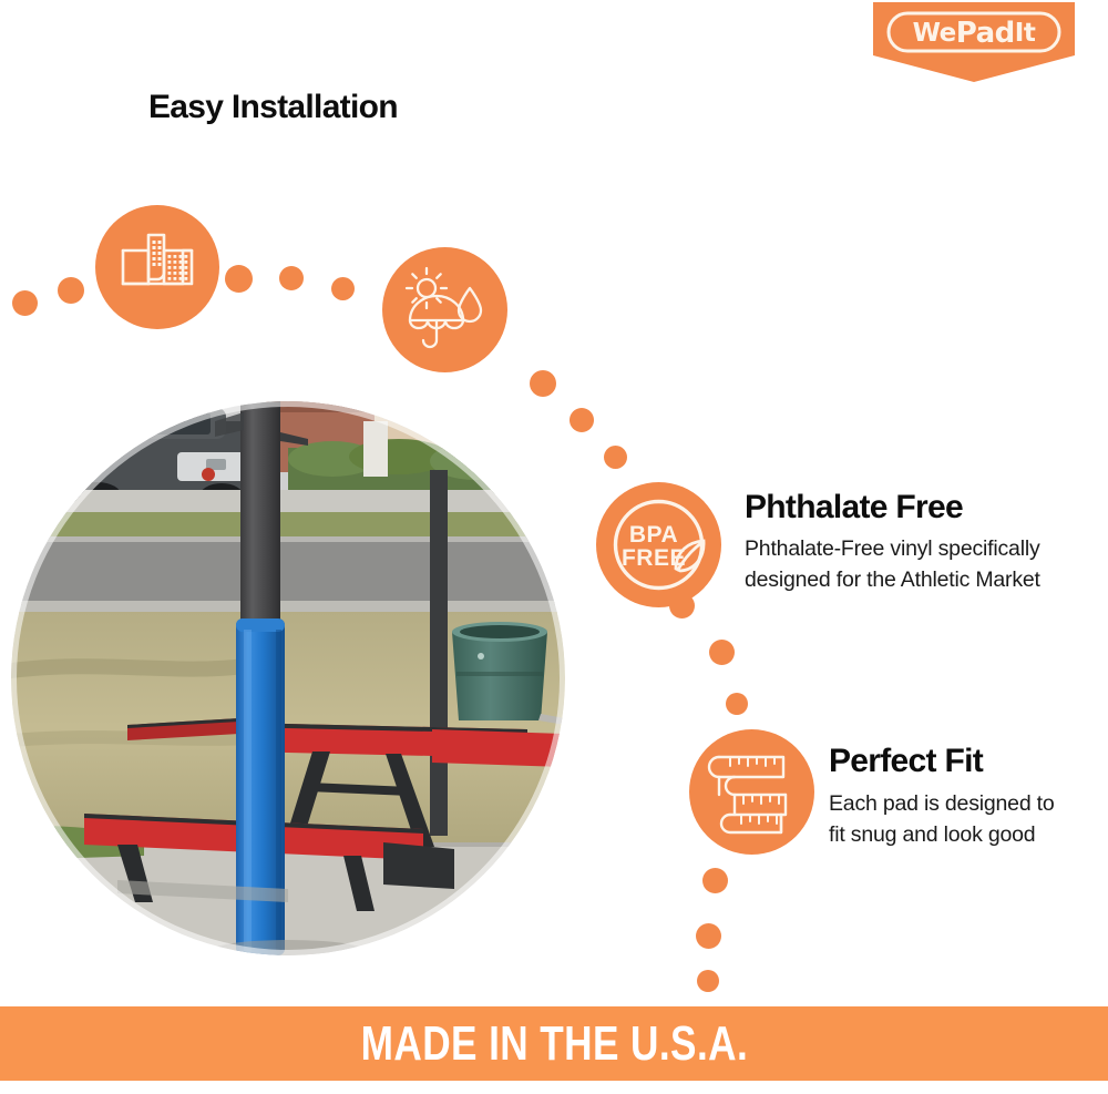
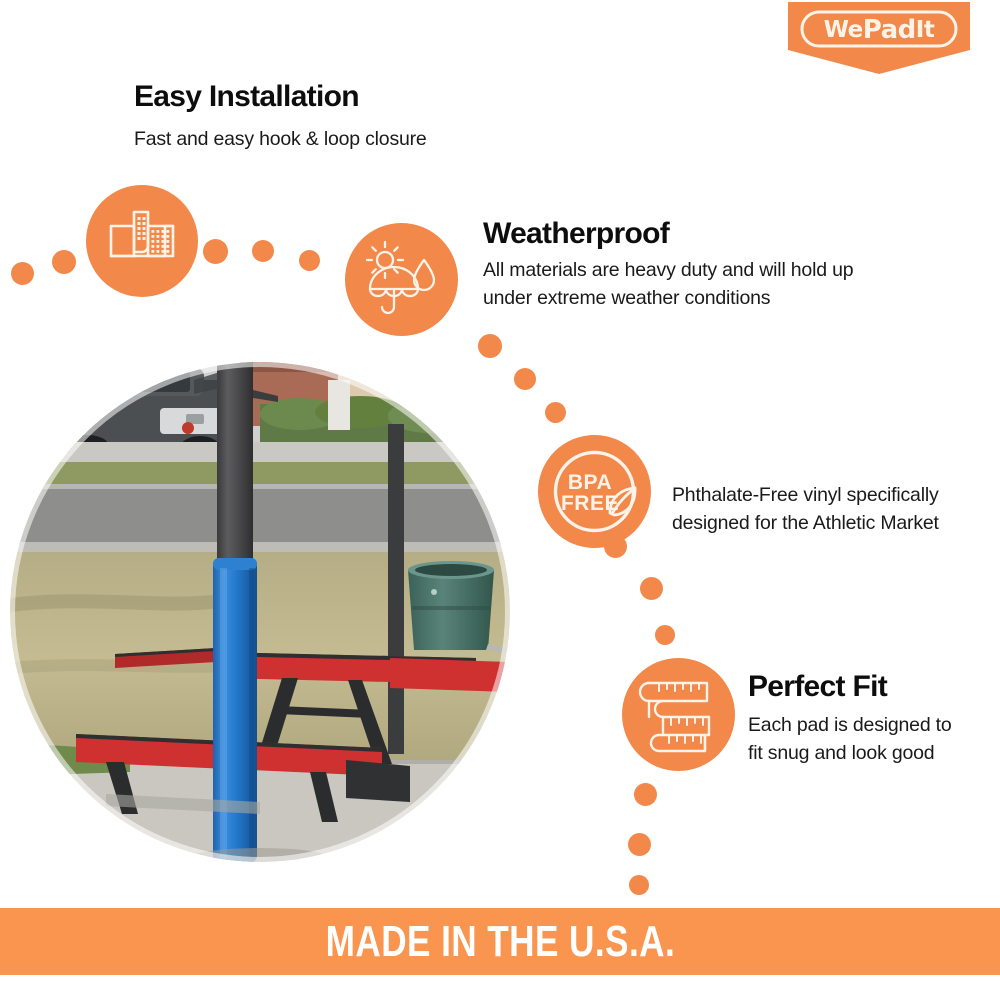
  We
  Pad
  It
  Easy Installation
+ Fast and easy hook & loop closure
+ Weatherproof
+ All materials are heavy duty and will hold up under extreme weather conditions
  BPA
  FRE
- Phthalate Free
  Phthalate-Free vinyl specifically designed for the Athletic Market
  Perfect Fit
  Each pad is designed to fit snug and look good
  MADE IN THE U.S.A.
